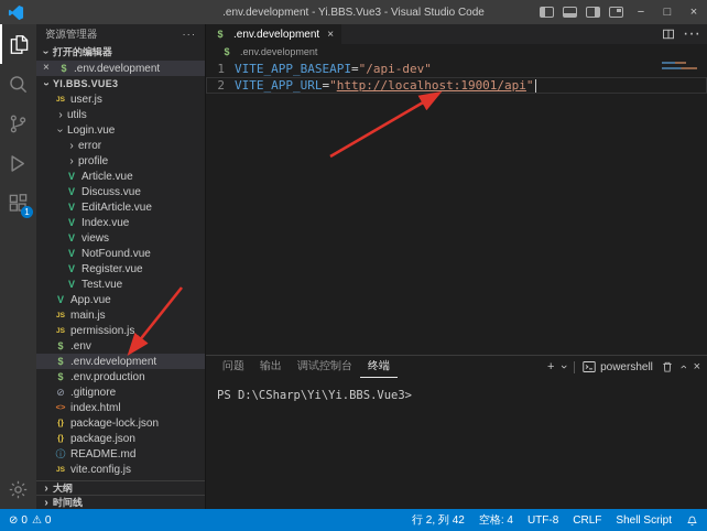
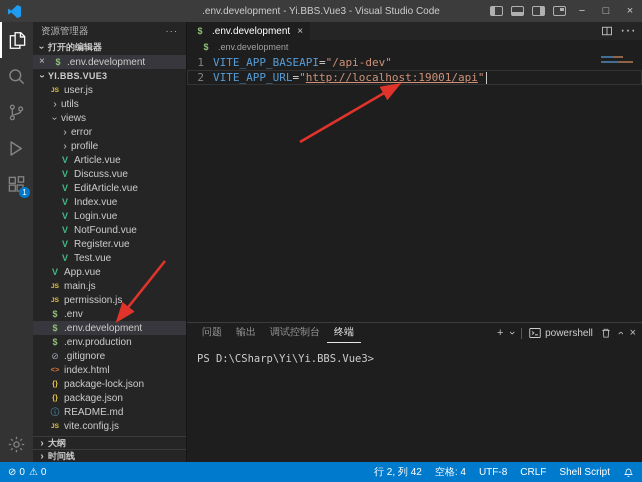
  .env.development - Yi.BBS.Vue3 - Visual Studio Code
  −
  □
  ×
  1
  资源管理器
  ···
  打开的编辑器
  ×
  .env.development
  YI.BBS.VUE3
  user.js
  utils
- Login.vue
+ views
  error
  profile
  Article.vue
  Discuss.vue
  EditArticle.vue
  Index.vue
- views
+ Login.vue
  NotFound.vue
  Register.vue
  Test.vue
  App.vue
  main.js
  permission.js
  .env
  .env.development
  .env.production
  .gitignore
  index.html
  package-lock.json
  package.json
  README.md
  vite.config.js
  大纲
  时间线
  .env.development
  ×
  ···
  .env.development
  1
  VITE_APP_BASEAPI="/api-dev"
  2
  VITE_APP_URL="http://localhost:19001/api"
  问题
  输出
  调试控制台
  终端
  +
  powershell
  ×
  PS D:\CSharp\Yi\Yi.BBS.Vue3>
  ⊘
  0
  ⚠
  0
  行 2, 列 42
  空格: 4
  UTF-8
  CRLF
  Shell Script
